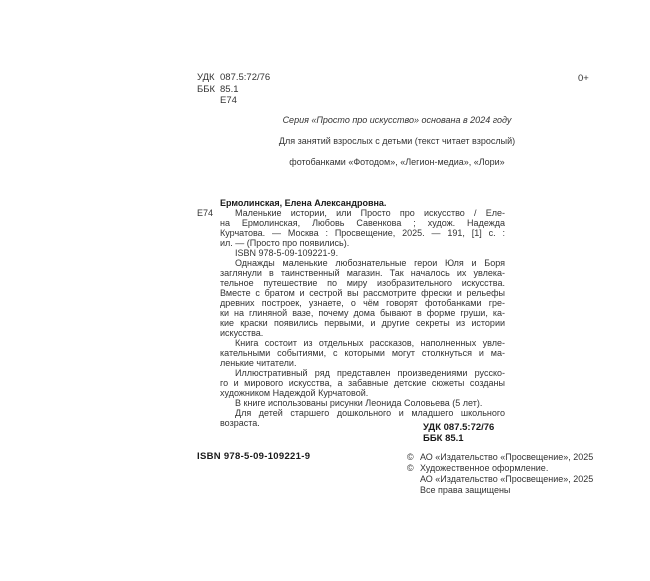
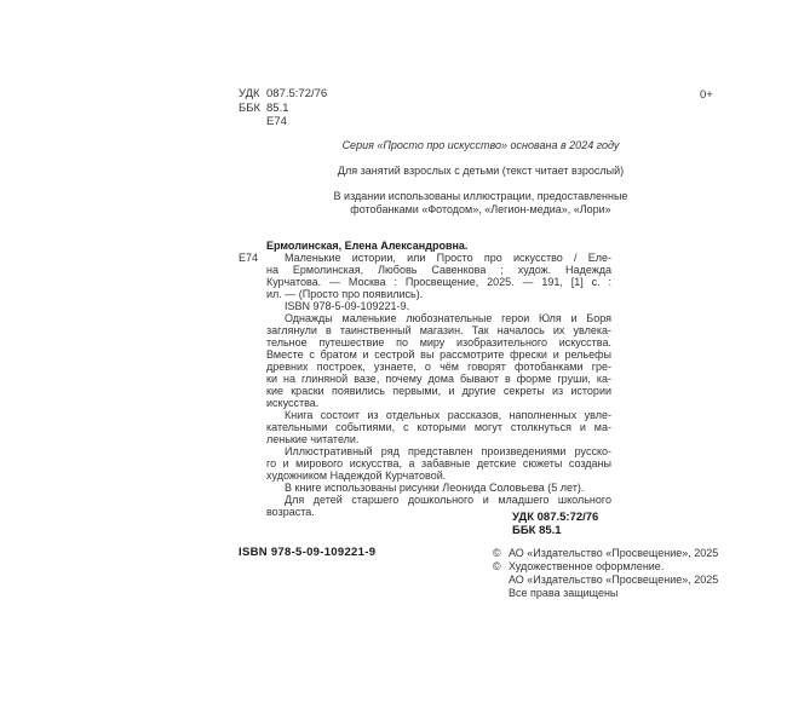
  УДК
  087.5:72/76
  ББК
  85.1
  Е74
  0+
  Серия «Просто про искусство» основана в 2024 году
  Для занятий взрослых с детьми (текст читает взрослый)
+ В издании использованы иллюстрации, предоставленные
  фотобанками «Фотодом», «Легион-медиа», «Лори»
  Е74
  Ермолинская, Елена Александровна.
  Маленькие истории, или Просто про искусство / Еле-
  на Ермолинская, Любовь Савенкова ; худож. Надежда
  Курчатова. — Москва : Просвещение, 2025. — 191, [1] с. :
  ил. — (Просто про появились).
  ISBN 978-5-09-109221-9.
  Однажды маленькие любознательные герои Юля и Боря
  заглянули в таинственный магазин. Так началось их увлека-
  тельное путешествие по миру изобразительного искусства.
  Вместе с братом и сестрой вы рассмотрите фрески и рельефы
  древних построек, узнаете, о чём говорят фотобанками гре-
  ки на глиняной вазе, почему дома бывают в форме груши, ка-
  кие краски появились первыми, и другие секреты из истории
  искусства.
  Книга состоит из отдельных рассказов, наполненных увле-
  кательными событиями, с которыми могут столкнуться и ма-
  ленькие читатели.
  Иллюстративный ряд представлен произведениями русско-
  го и мирового искусства, а забавные детские сюжеты созданы
  художником Надеждой Курчатовой.
  В книге использованы рисунки Леонида Соловьева (5 лет).
  Для детей старшего дошкольного и младшего школьного
  возраста.
  УДК 087.5:72/76
  ББК 85.1
  ISBN 978-5-09-109221-9
  ©
  АО «Издательство «Просвещение», 2025
  ©
  Художественное оформление.
  АО «Издательство «Просвещение», 2025
  Все права защищены
